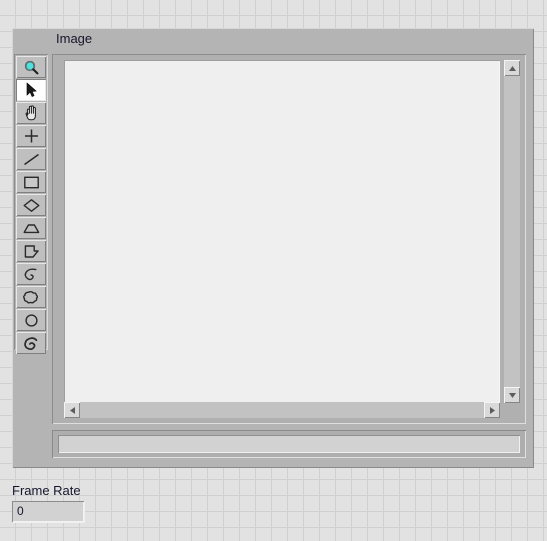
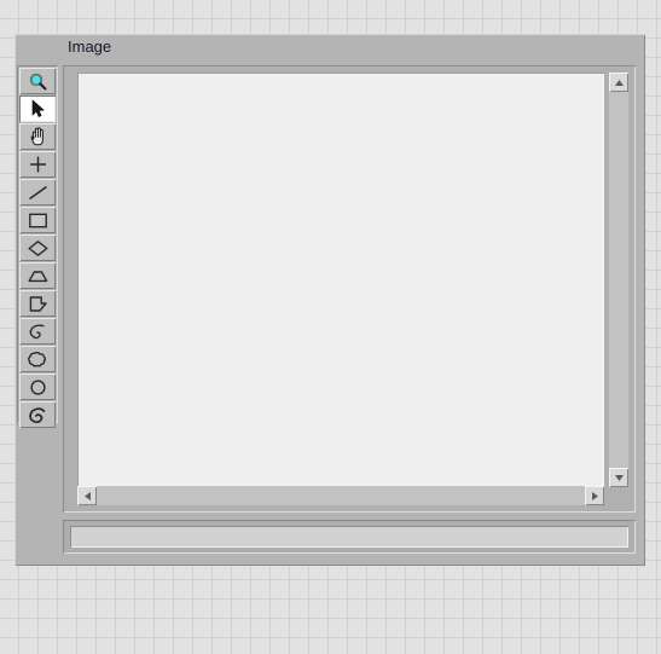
  Image
- Frame Rate
- 0
